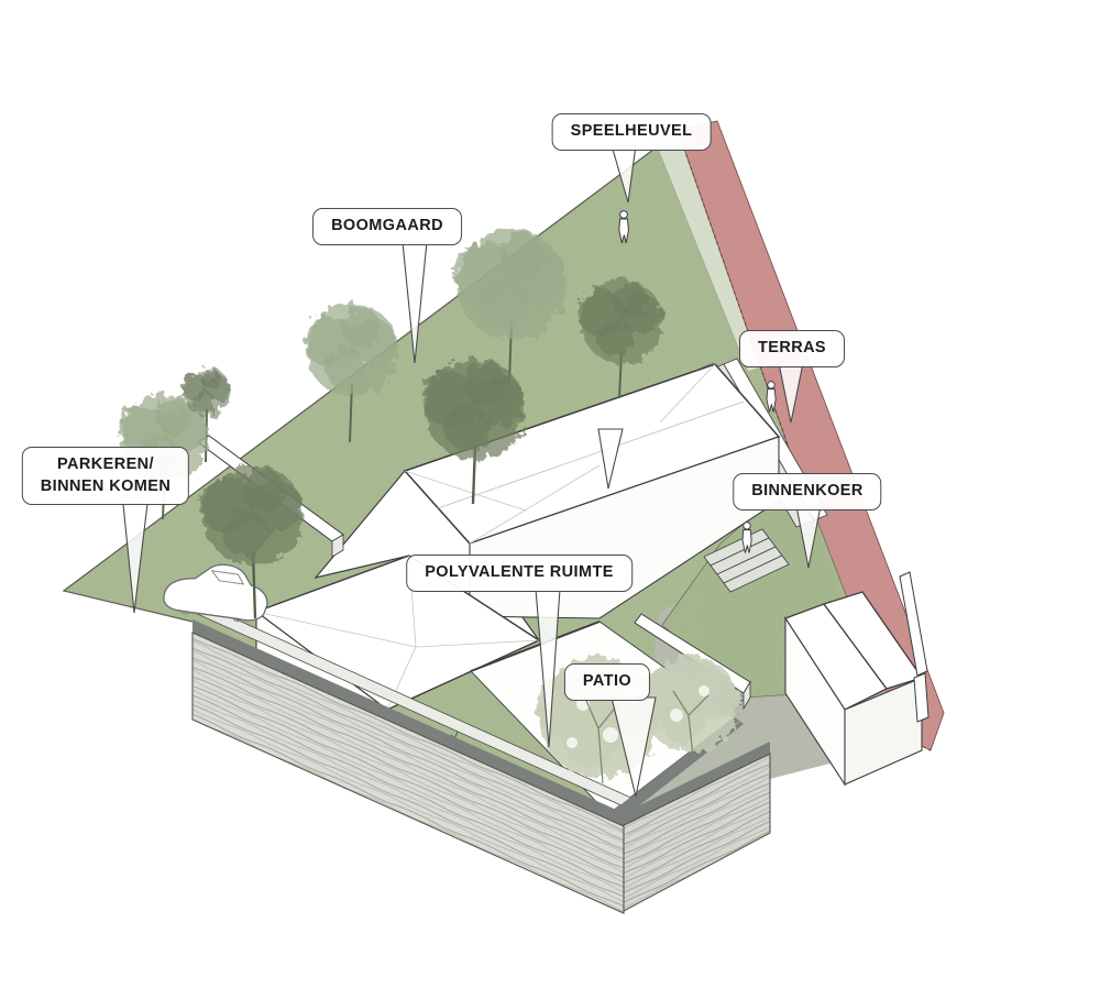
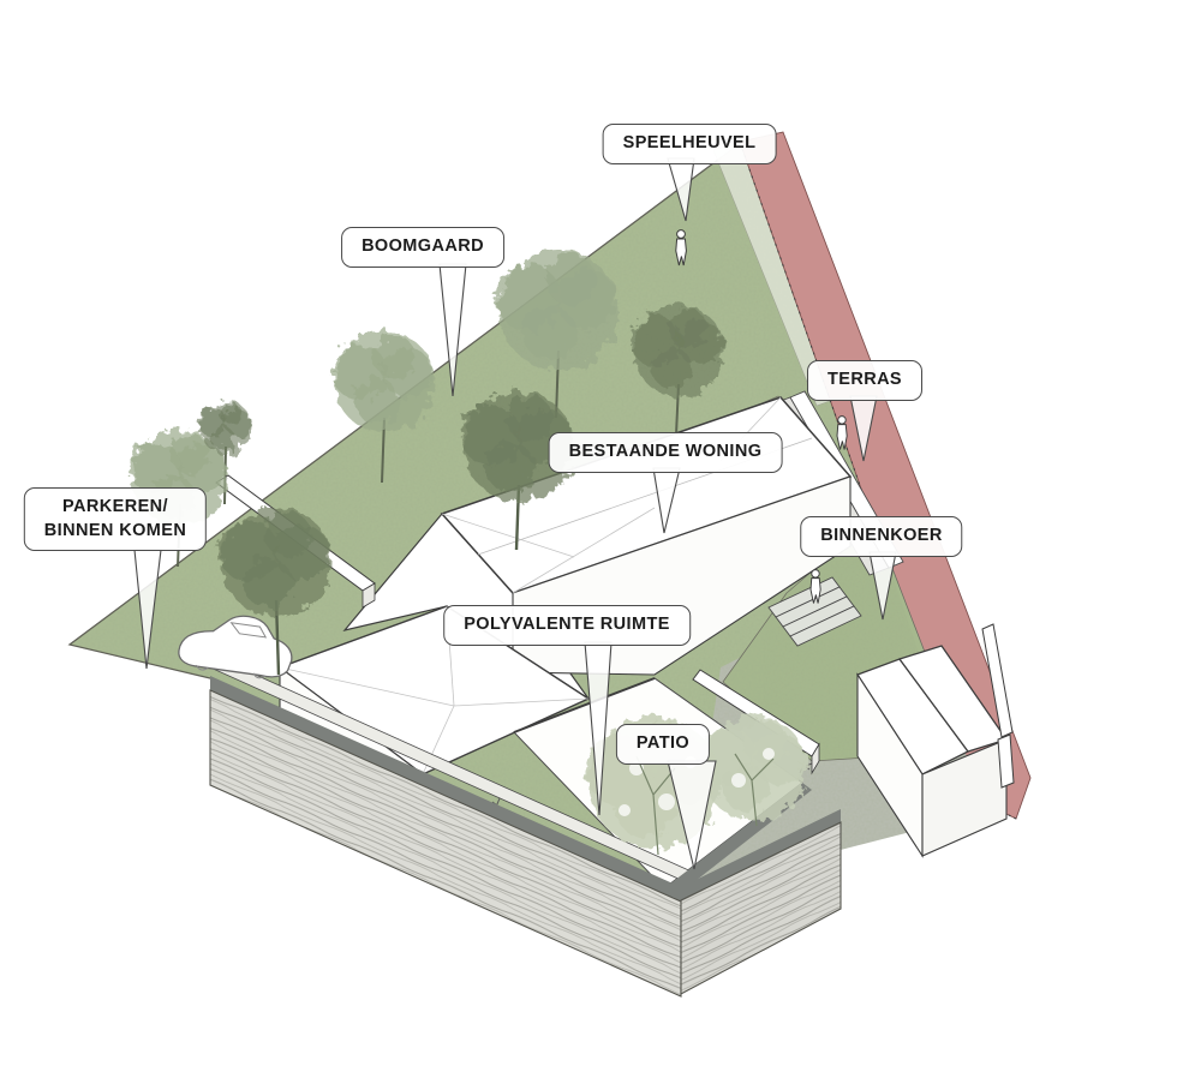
  SPEELHEUVEL
  BOOMGAARD
  TERRAS
+ BESTAANDE WONING
  PARKEREN/
  BINNEN KOMEN
  BINNENKOER
  POLYVALENTE RUIMTE
  PATIO
